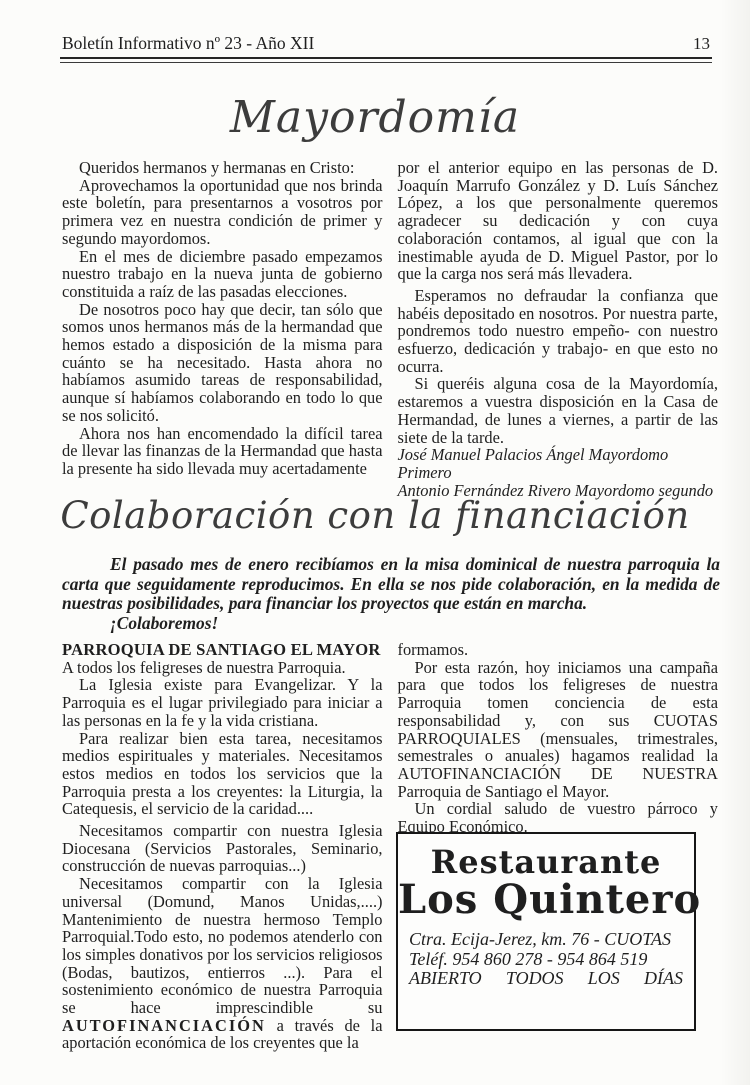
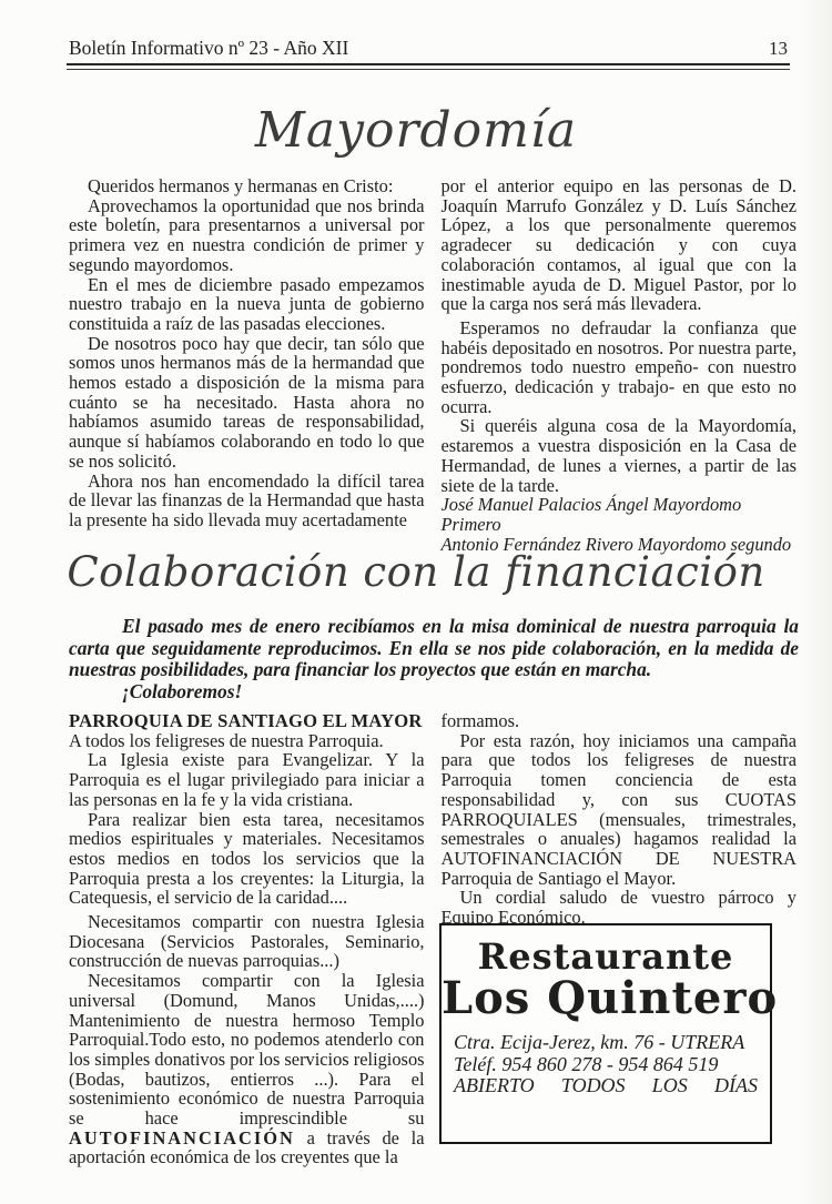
  Boletín Informativo nº 23 - Año XII
  13
  Mayordomía
  Queridos hermanos y hermanas en Cristo:
- Aprovechamos la oportunidad que nos brinda este boletín, para presentarnos a vosotros por primera vez en nuestra condición de primer y segundo mayordomos.
+ Aprovechamos la oportunidad que nos brinda este boletín, para presentarnos a universal por primera vez en nuestra condición de primer y segundo mayordomos.
  En el mes de diciembre pasado empezamos nuestro trabajo en la nueva junta de gobierno constituida a raíz de las pasadas elecciones.
  De nosotros poco hay que decir, tan sólo que somos unos hermanos más de la hermandad que hemos estado a disposición de la misma para cuánto se ha necesitado. Hasta ahora no habíamos asumido tareas de responsabilidad, aunque sí habíamos colaborando en todo lo que se nos solicitó.
  Ahora nos han encomendado la difícil tarea de llevar las finanzas de la Hermandad que hasta la presente ha sido llevada muy acertadamente
  por el anterior equipo en las personas de D. Joaquín Marrufo González y D. Luís Sánchez López, a los que personalmente queremos agradecer su dedicación y con cuya colaboración contamos, al igual que con la inestimable ayuda de D. Miguel Pastor, por lo que la carga nos será más llevadera.
  Esperamos no defraudar la confianza que habéis depositado en nosotros. Por nuestra parte, pondremos todo nuestro empeño- con nuestro esfuerzo, dedicación y trabajo- en que esto no ocurra.
  Si queréis alguna cosa de la Mayordomía, estaremos a vuestra disposición en la Casa de Hermandad, de lunes a viernes, a partir de las siete de la tarde.
  José Manuel Palacios Ángel Mayordomo Primero
  Antonio Fernández Rivero Mayordomo segundo
  Colaboración con la financiación
  El pasado mes de enero recibíamos en la misa dominical de nuestra parroquia la carta que seguidamente reproducimos. En ella se nos pide colaboración, en la medida de nuestras posibilidades, para financiar los proyectos que están en marcha.
  ¡Colaboremos!
  PARROQUIA DE SANTIAGO EL MAYOR
  A todos los feligreses de nuestra Parroquia.
  La Iglesia existe para Evangelizar. Y la Parroquia es el lugar privilegiado para iniciar a las personas en la fe y la vida cristiana.
  Para realizar bien esta tarea, necesitamos medios espirituales y materiales. Necesitamos estos medios en todos los servicios que la Parroquia presta a los creyentes: la Liturgia, la Catequesis, el servicio de la caridad....
  Necesitamos compartir con nuestra Iglesia Diocesana (Servicios Pastorales, Seminario, construcción de nuevas parroquias...)
  Necesitamos compartir con la Iglesia universal (Domund, Manos Unidas,....) Mantenimiento de nuestra hermoso Templo Parroquial.Todo esto, no podemos atenderlo con los simples donativos por los servicios religiosos (Bodas, bautizos, entierros ...). Para el sostenimiento económico de nuestra Parroquia se hace imprescindible su AUTOFINANCIACIÓN a través de la aportación económica de los creyentes que la
  formamos.
  Por esta razón, hoy iniciamos una campaña para que todos los feligreses de nuestra Parroquia tomen conciencia de esta responsabilidad y, con sus CUOTAS PARROQUIALES (mensuales, trimestrales, semestrales o anuales) hagamos realidad la AUTOFINANCIACIÓN DE NUESTRA Parroquia de Santiago el Mayor.
  Un cordial saludo de vuestro párroco y Equipo Económico.
  Restaurante
  Los Quintero
- Ctra. Ecija-Jerez, km. 76 - CUOTAS
+ Ctra. Ecija-Jerez, km. 76 - UTRERA
  Teléf. 954 860 278 - 954 864 519
  ABIERTO TODOS LOS DÍAS
